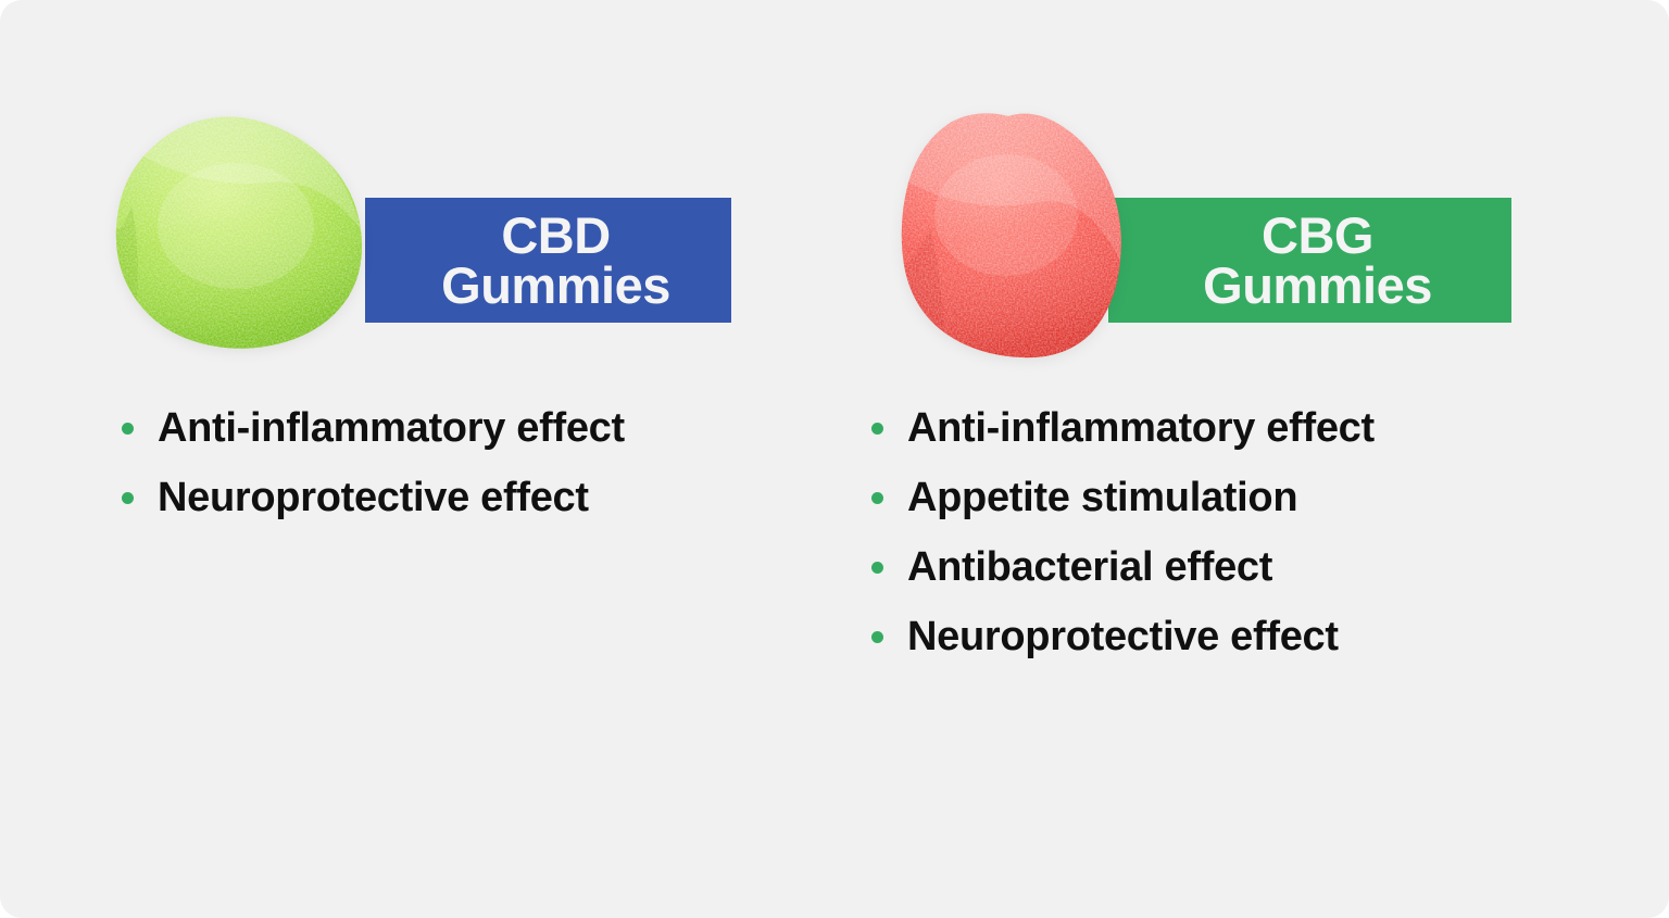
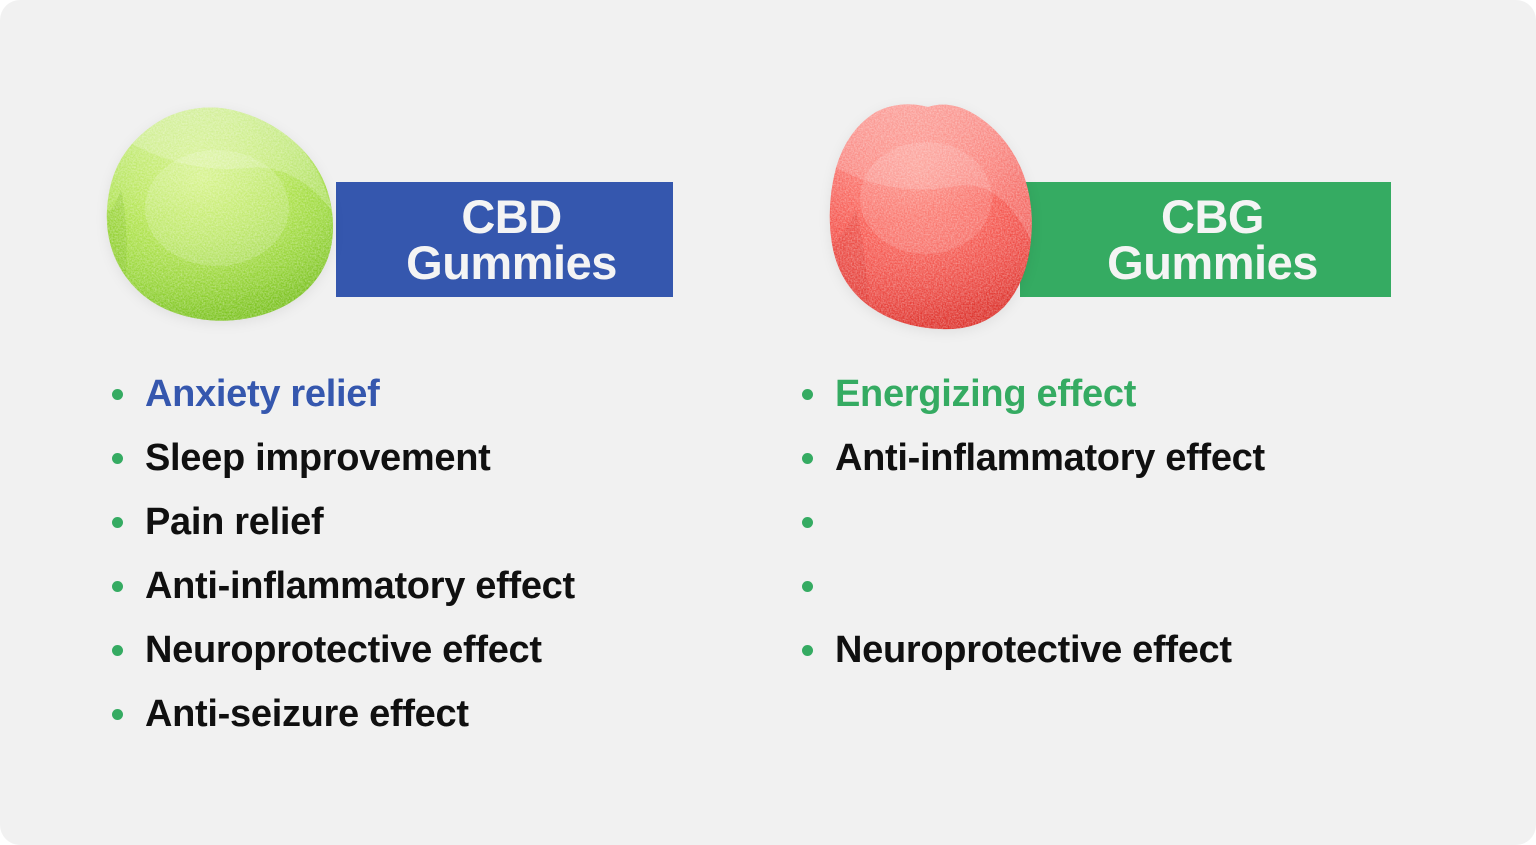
  CBD
  Gummies
+ Anxiety relief
+ Sleep improvement
+ Pain relief
  Anti-inflammatory effect
  Neuroprotective effect
+ Anti-seizure effect
  CBG
  Gummies
+ Energizing effect
  Anti-inflammatory effect
- Appetite stimulation
- Antibacterial effect
  Neuroprotective effect
